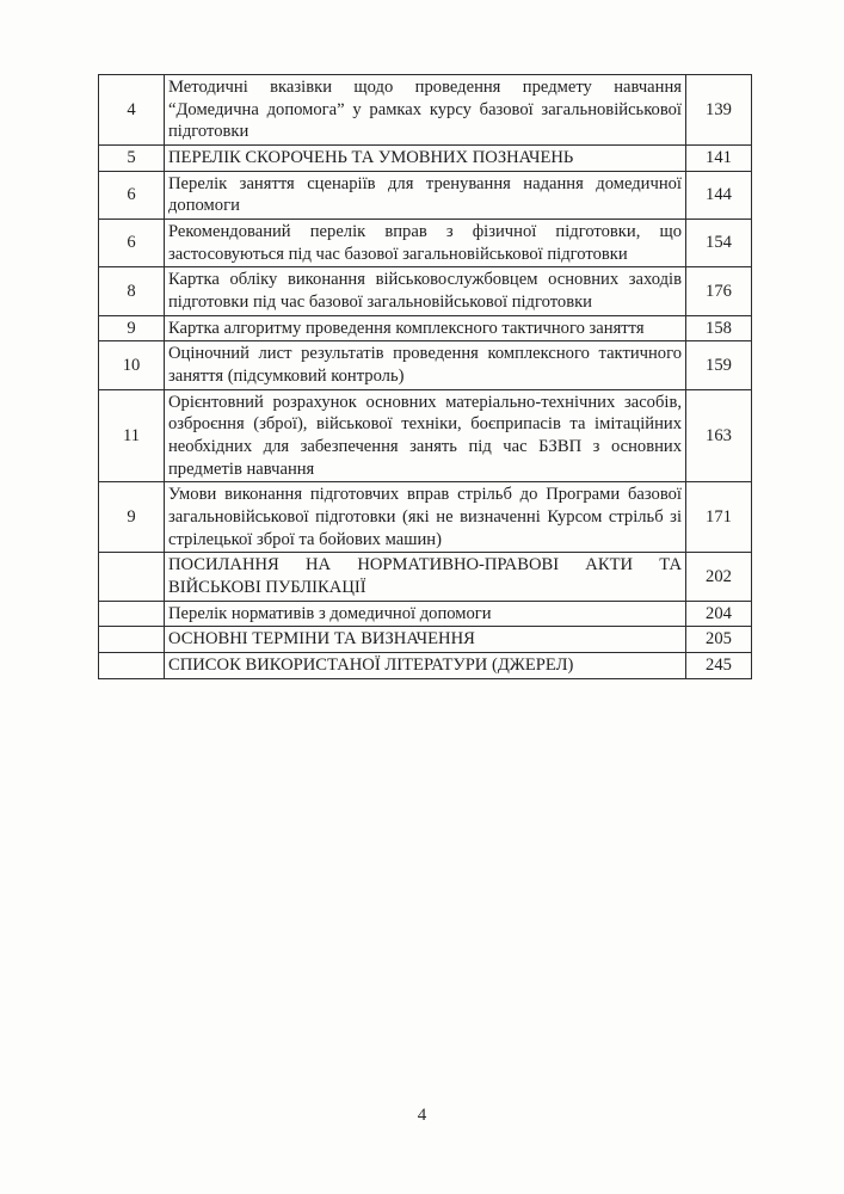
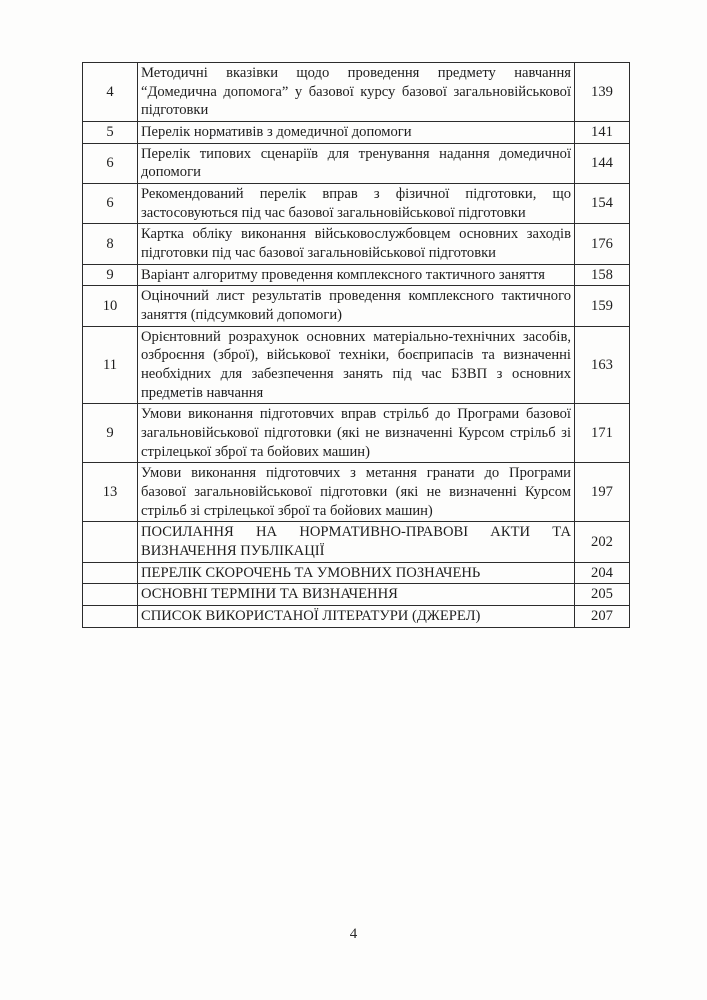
- 4	Методичні вказівки щодо проведення предмету навчання “Домедична допомога” у рамках курсу базової загальновійськової підготовки	139
+ 4	Методичні вказівки щодо проведення предмету навчання “Домедична допомога” у базової курсу базової загальновійськової підготовки	139
- 5	ПЕРЕЛІК СКОРОЧЕНЬ ТА УМОВНИХ ПОЗНАЧЕНЬ	141
+ 5	Перелік нормативів з домедичної допомоги	141
- 6	Перелік заняття сценаріїв для тренування надання домедичної допомоги	144
+ 6	Перелік типових сценаріїв для тренування надання домедичної допомоги	144
  6	Рекомендований перелік вправ з фізичної підготовки, що застосовуються під час базової загальновійськової підготовки	154
  8	Картка обліку виконання військовослужбовцем основних заходів підготовки під час базової загальновійськової підготовки	176
- 9	Картка алгоритму проведення комплексного тактичного заняття	158
+ 9	Варіант алгоритму проведення комплексного тактичного заняття	158
- 10	Оціночний лист результатів проведення комплексного тактичного заняття (підсумковий контроль)	159
+ 10	Оціночний лист результатів проведення комплексного тактичного заняття (підсумковий допомоги)	159
- 11	Орієнтовний розрахунок основних матеріально-технічних засобів, озброєння (зброї), військової техніки, боєприпасів та імітаційних необхідних для забезпечення занять під час БЗВП з основних предметів навчання	163
+ 11	Орієнтовний розрахунок основних матеріально-технічних засобів, озброєння (зброї), військової техніки, боєприпасів та визначенні необхідних для забезпечення занять під час БЗВП з основних предметів навчання	163
  9	Умови виконання підготовчих вправ стрільб до Програми базової загальновійськової підготовки (які не визначенні Курсом стрільб зі стрілецької зброї та бойових машин)	171
+ 13	Умови виконання підготовчих з метання гранати до Програми базової загальновійськової підготовки (які не визначенні Курсом стрільб зі стрілецької зброї та бойових машин)	197
- 	ПОСИЛАННЯ НА НОРМАТИВНО-ПРАВОВІ АКТИ ТА ВІЙСЬКОВІ ПУБЛІКАЦІЇ	202
+ 	ПОСИЛАННЯ НА НОРМАТИВНО-ПРАВОВІ АКТИ ТА ВИЗНАЧЕННЯ ПУБЛІКАЦІЇ	202
- 	Перелік нормативів з домедичної допомоги	204
+ 	ПЕРЕЛІК СКОРОЧЕНЬ ТА УМОВНИХ ПОЗНАЧЕНЬ	204
  	ОСНОВНІ ТЕРМІНИ ТА ВИЗНАЧЕННЯ	205
- 	СПИСОК ВИКОРИСТАНОЇ ЛІТЕРАТУРИ (ДЖЕРЕЛ)	245
+ 	СПИСОК ВИКОРИСТАНОЇ ЛІТЕРАТУРИ (ДЖЕРЕЛ)	207
  4
